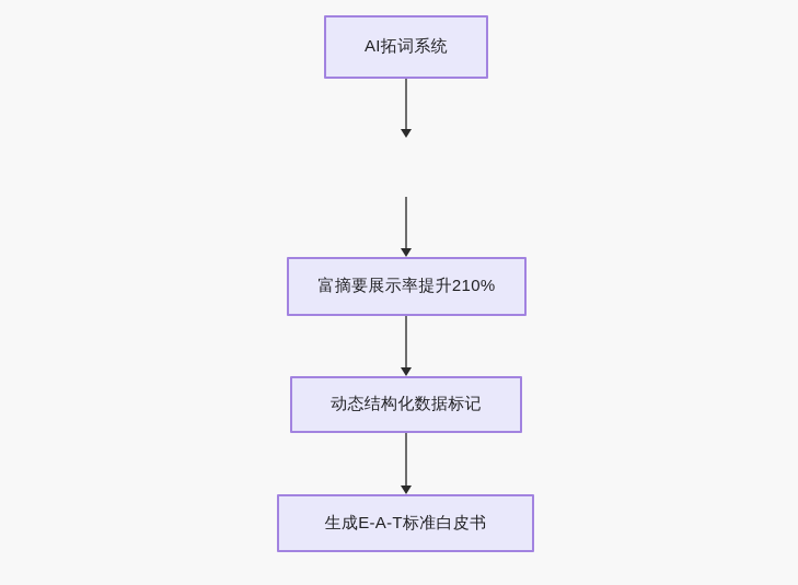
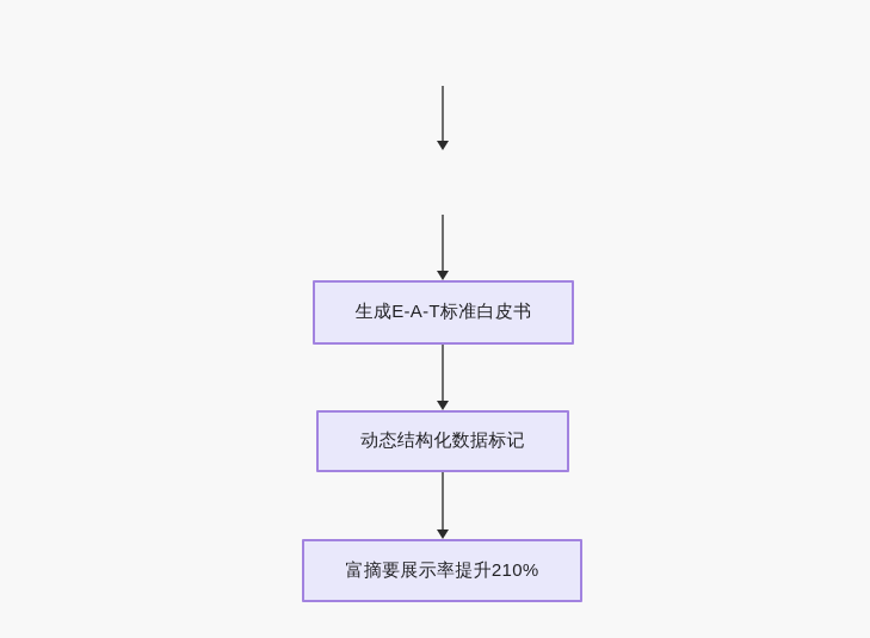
- AI拓词系统
- 富摘要展示率提升210%
+ 生成E-A-T标准白皮书
  动态结构化数据标记
- 生成E-A-T标准白皮书
+ 富摘要展示率提升210%
